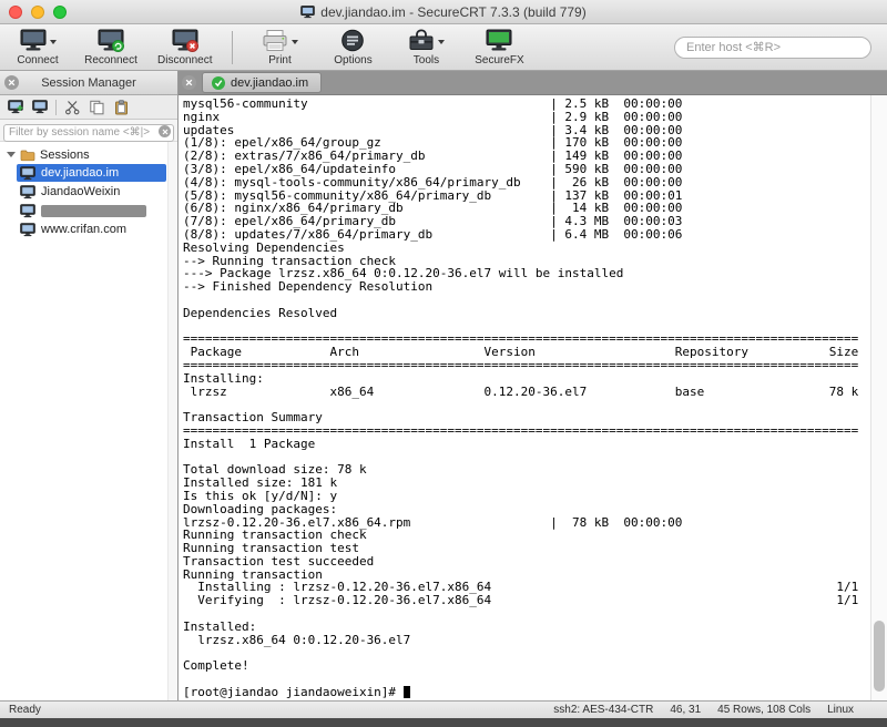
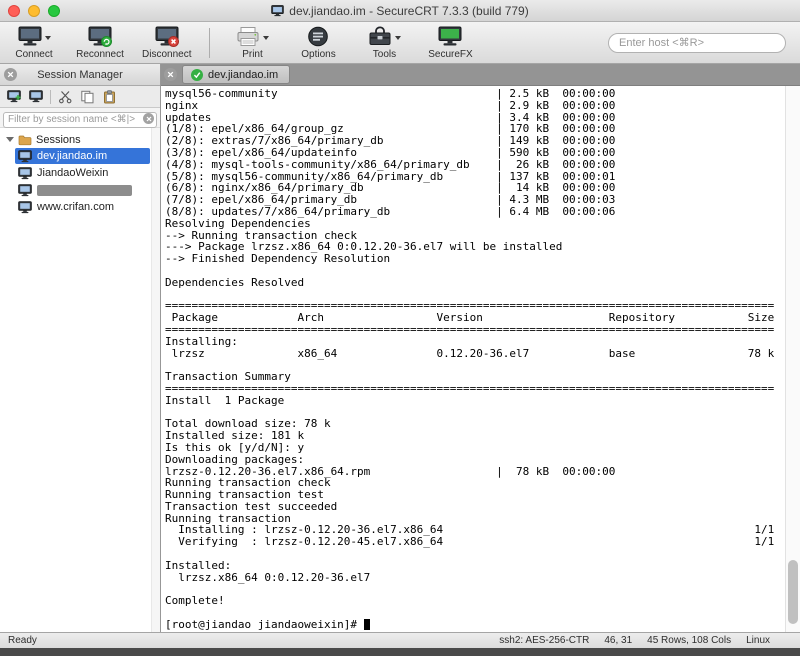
  dev.jiandao.im - SecureCRT 7.3.3 (build 779)
  Connect
  Reconnect
  Disconnect
  Print
  Options
  Tools
  SecureFX
  Enter host <⌘R>
  Session Manager
  Filter by session name <⌘|>
  Sessions
  dev.jiandao.im
  JiandaoWeixin
  www.crifan.com
  dev.jiandao.im
  mysql56-community | 2.5 kB 00:00:00
  nginx | 2.9 kB 00:00:00
  updates | 3.4 kB 00:00:00
  (1/8): epel/x86_64/group_gz | 170 kB 00:00:00
  (2/8): extras/7/x86_64/primary_db | 149 kB 00:00:00
  (3/8): epel/x86_64/updateinfo | 590 kB 00:00:00
  (4/8): mysql-tools-community/x86_64/primary_db | 26 kB 00:00:00
  (5/8): mysql56-community/x86_64/primary_db | 137 kB 00:00:01
  (6/8): nginx/x86_64/primary_db | 14 kB 00:00:00
  (7/8): epel/x86_64/primary_db | 4.3 MB 00:00:03
  (8/8): updates/7/x86_64/primary_db | 6.4 MB 00:00:06
  Resolving Dependencies
  --> Running transaction check
  ---> Package lrzsz.x86_64 0:0.12.20-36.el7 will be installed
  --> Finished Dependency Resolution
  Dependencies Resolved
  ============================================================================================
  Package Arch Version Repository Size
  ============================================================================================
  Installing:
  lrzsz x86_64 0.12.20-36.el7 base 78 k
  Transaction Summary
  ============================================================================================
  Install 1 Package
  Total download size: 78 k
  Installed size: 181 k
  Is this ok [y/d/N]: y
  Downloading packages:
  lrzsz-0.12.20-36.el7.x86_64.rpm | 78 kB 00:00:00
  Running transaction check
  Running transaction test
  Transaction test succeeded
  Running transaction
  Installing : lrzsz-0.12.20-36.el7.x86_64 1/1
- Verifying : lrzsz-0.12.20-36.el7.x86_64 1/1
+ Verifying : lrzsz-0.12.20-45.el7.x86_64 1/1
  Installed:
  lrzsz.x86_64 0:0.12.20-36.el7
  Complete!
  [root@jiandao jiandaoweixin]#
  Ready
- ssh2: AES-434-CTR
+ ssh2: AES-256-CTR
  46, 31
  45 Rows, 108 Cols
  Linux
